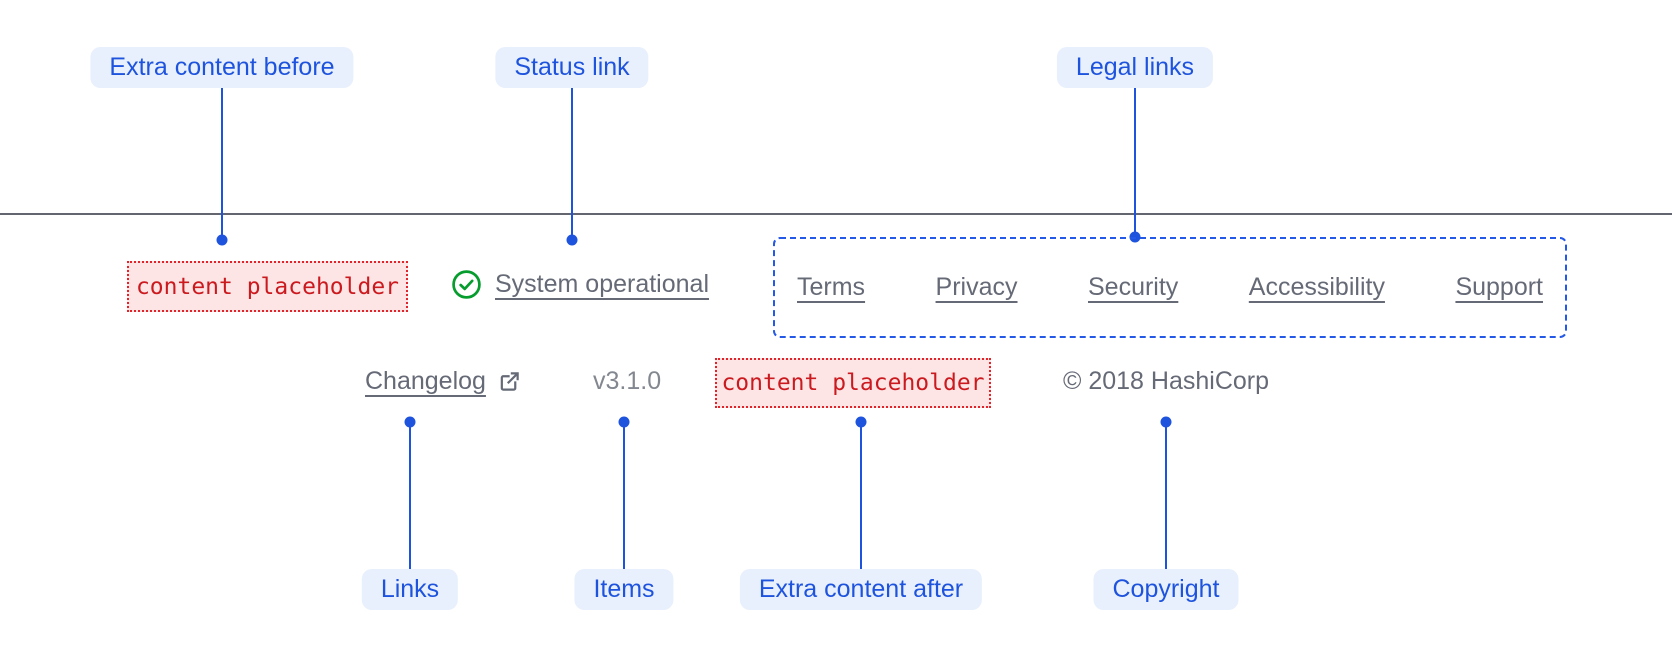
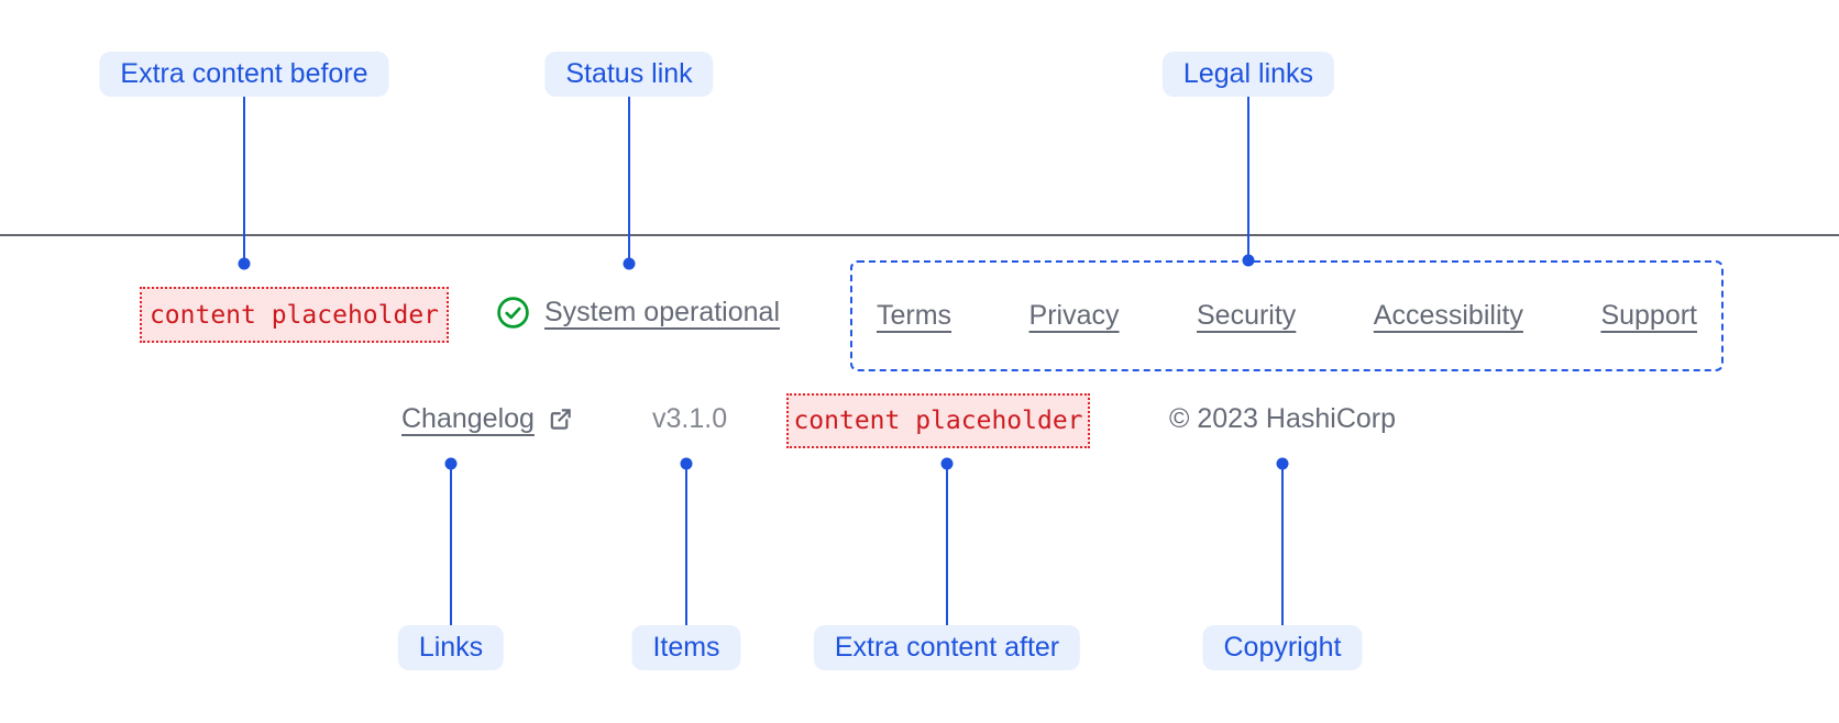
  Extra content before
  Status link
  Legal links
  content placeholder
  System operational
  Terms
  Privacy
  Security
  Accessibility
  Support
  Changelog
  v3.1.0
  content placeholder
- © 2018 HashiCorp
+ © 2023 HashiCorp
  Links
  Items
  Extra content after
  Copyright
